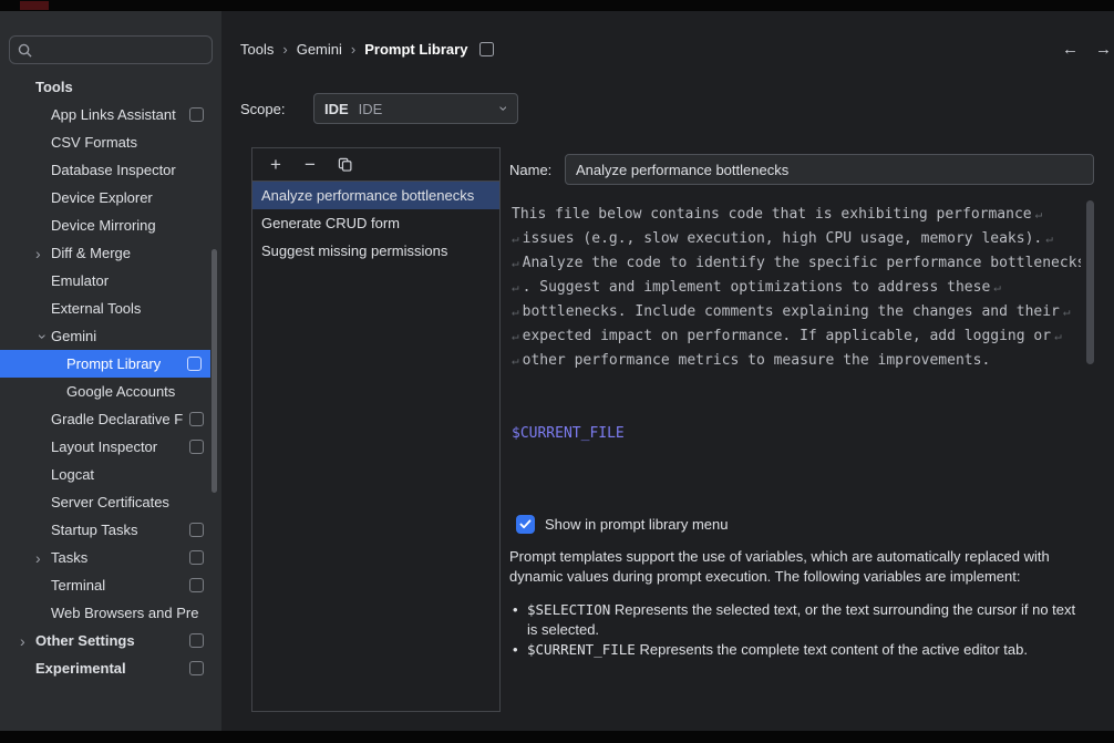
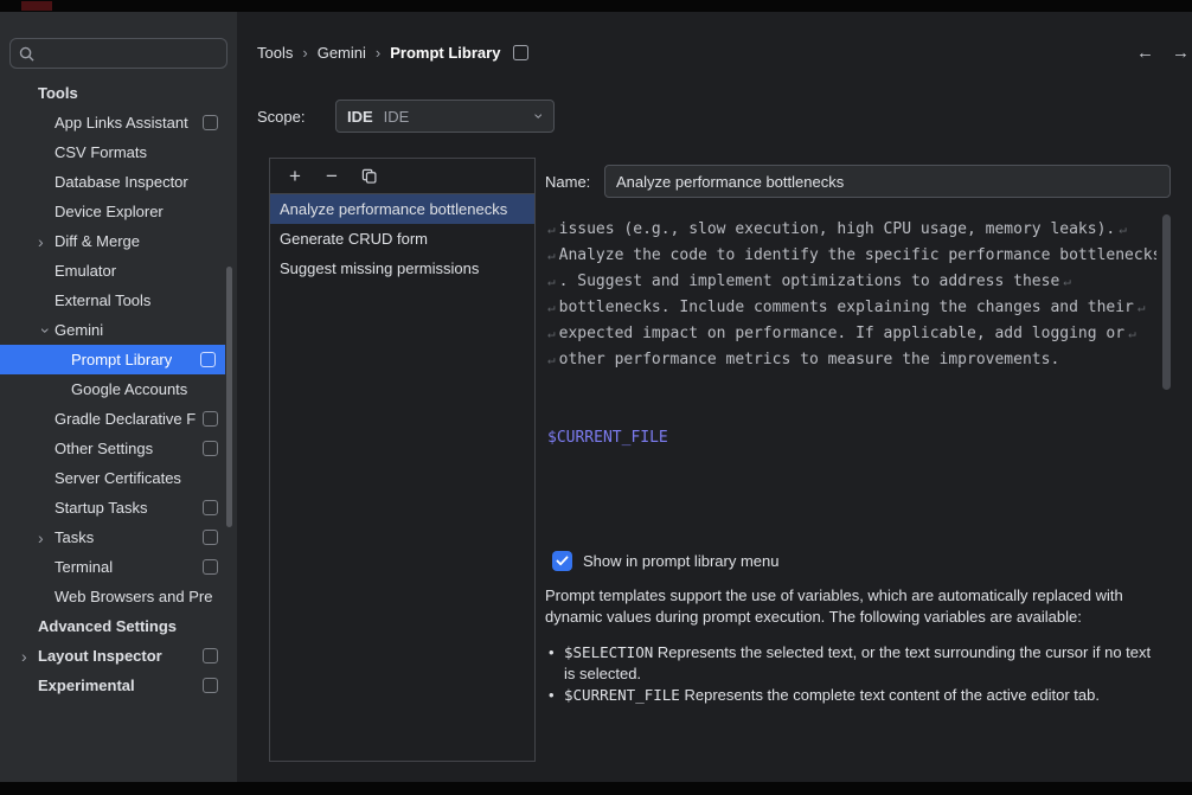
  Tools
  App Links Assistant
  CSV Formats
  Database Inspector
  Device Explorer
- Device Mirroring
  ›
  Diff & Merge
  Emulator
  External Tools
  Gemini
  Prompt Library
  Google Accounts
  Gradle Declarative F
- Layout Inspector
+ Other Settings
- Logcat
  Server Certificates
  Startup Tasks
  ›
  Tasks
  Terminal
  Web Browsers and Pre
+ Advanced Settings
  ›
- Other Settings
+ Layout Inspector
  Experimental
  Tools
  ›
  Gemini
  ›
  Prompt Library
  ←
  →
  Scope:
  IDE
  IDE
  +
  −
  Analyze performance bottlenecks
  Generate CRUD form
  Suggest missing permissions
  Name:
  Analyze performance bottlenecks
- This file below contains code that is exhibiting performance ↵
  ↵ issues (e.g., slow execution, high CPU usage, memory leaks). ↵
  ↵ Analyze the code to identify the specific performance bottleneck
  ↵ . Suggest and implement optimizations to address these ↵
  ↵ bottlenecks. Include comments explaining the changes and their ↵
  ↵ expected impact on performance. If applicable, add logging or ↵
  ↵ other performance metrics to measure the improvements.
  $CURRENT_FILE
  Show in prompt library menu
- Prompt templates support the use of variables, which are automatically replaced with dynamic values during prompt execution. The following variables are implement:
+ Prompt templates support the use of variables, which are automatically replaced with dynamic values during prompt execution. The following variables are available:
  $SELECTION Represents the selected text, or the text surrounding the cursor if no text is selected.
  $CURRENT_FILE Represents the complete text content of the active editor tab.
